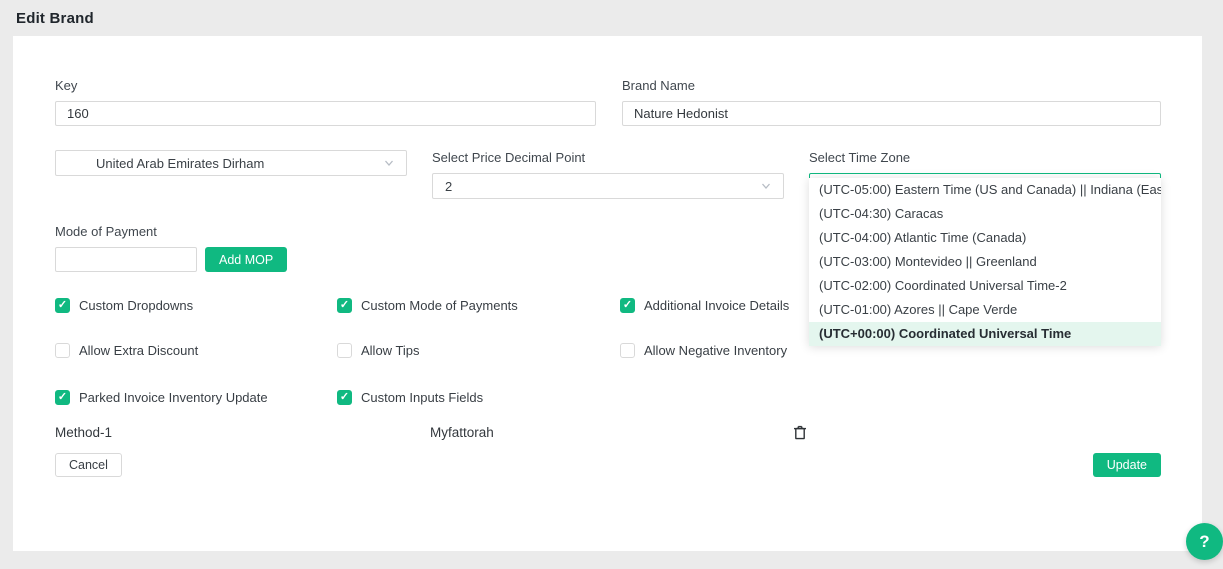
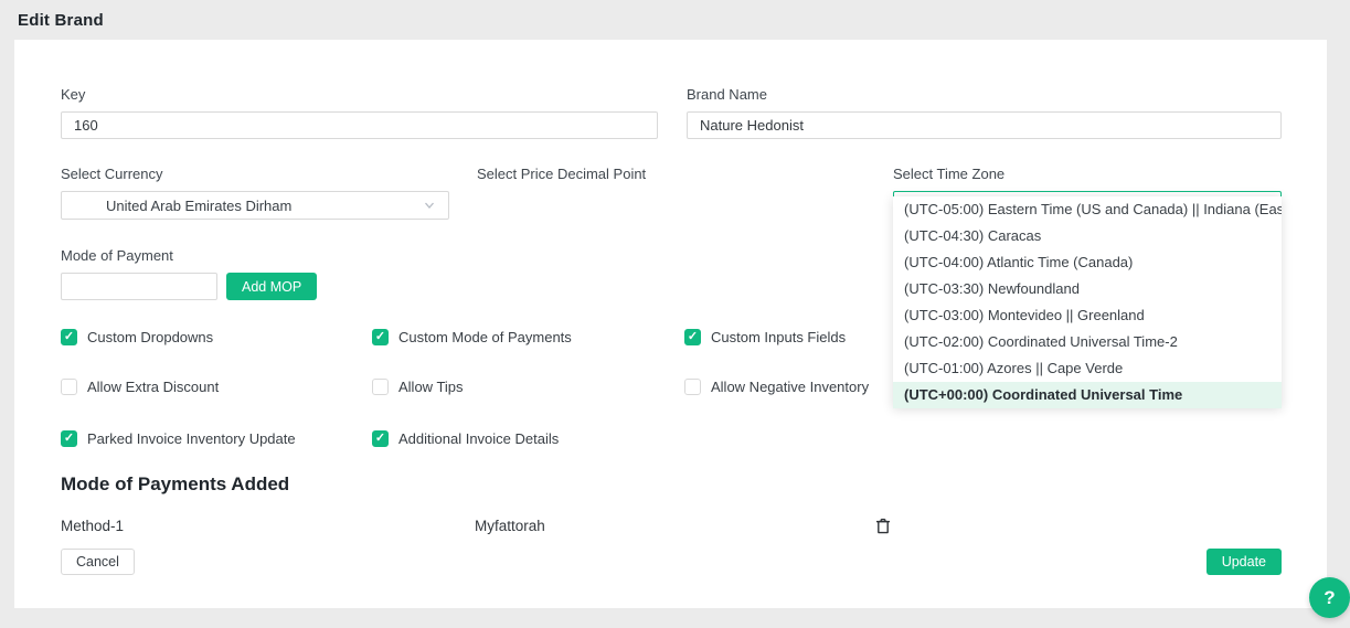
  Edit Brand
  Key
  160
  Brand Name
  Nature Hedonist
+ Select Currency
  United Arab Emirates Dirham
  Select Price Decimal Point
- 2
  Select Time Zone
  (UTC-05:00) Eastern Time (US and Canada) || Indiana (Eas
  (UTC-04:30) Caracas
  (UTC-04:00) Atlantic Time (Canada)
+ (UTC-03:30) Newfoundland
  (UTC-03:00) Montevideo || Greenland
  (UTC-02:00) Coordinated Universal Time-2
  (UTC-01:00) Azores || Cape Verde
  (UTC+00:00) Coordinated Universal Time
  Mode of Payment
  Add MOP
  ✓
  Custom Dropdowns
  ✓
  Custom Mode of Payments
  ✓
- Additional Invoice Details
+ Custom Inputs Fields
  Allow Extra Discount
  Allow Tips
  Allow Negative Inventory
  ✓
  Parked Invoice Inventory Update
  ✓
- Custom Inputs Fields
+ Additional Invoice Details
+ Mode of Payments Added
  Method-1
  Myfattorah
  Cancel
  Update
  ?
